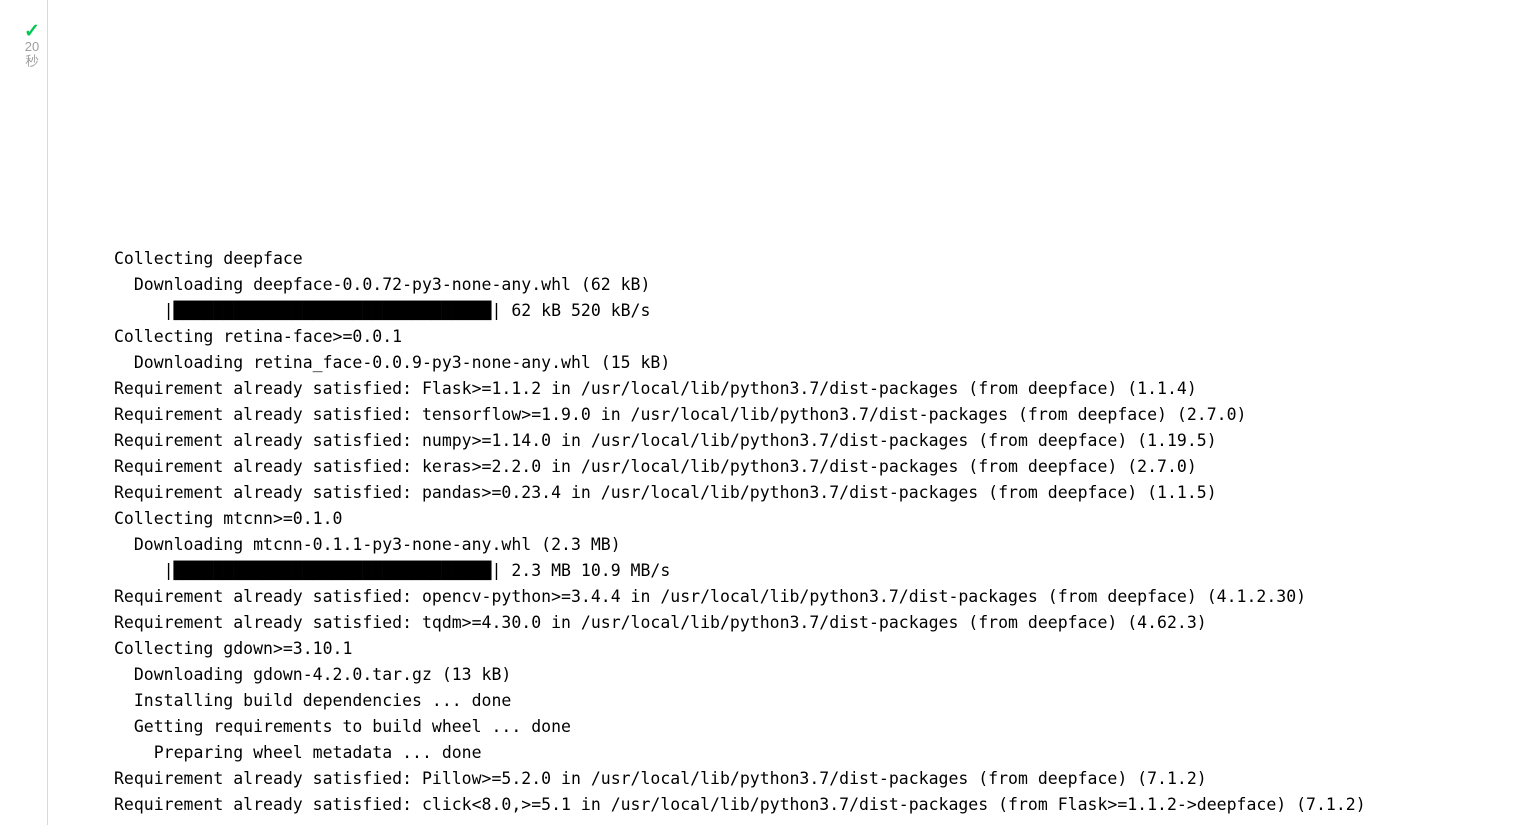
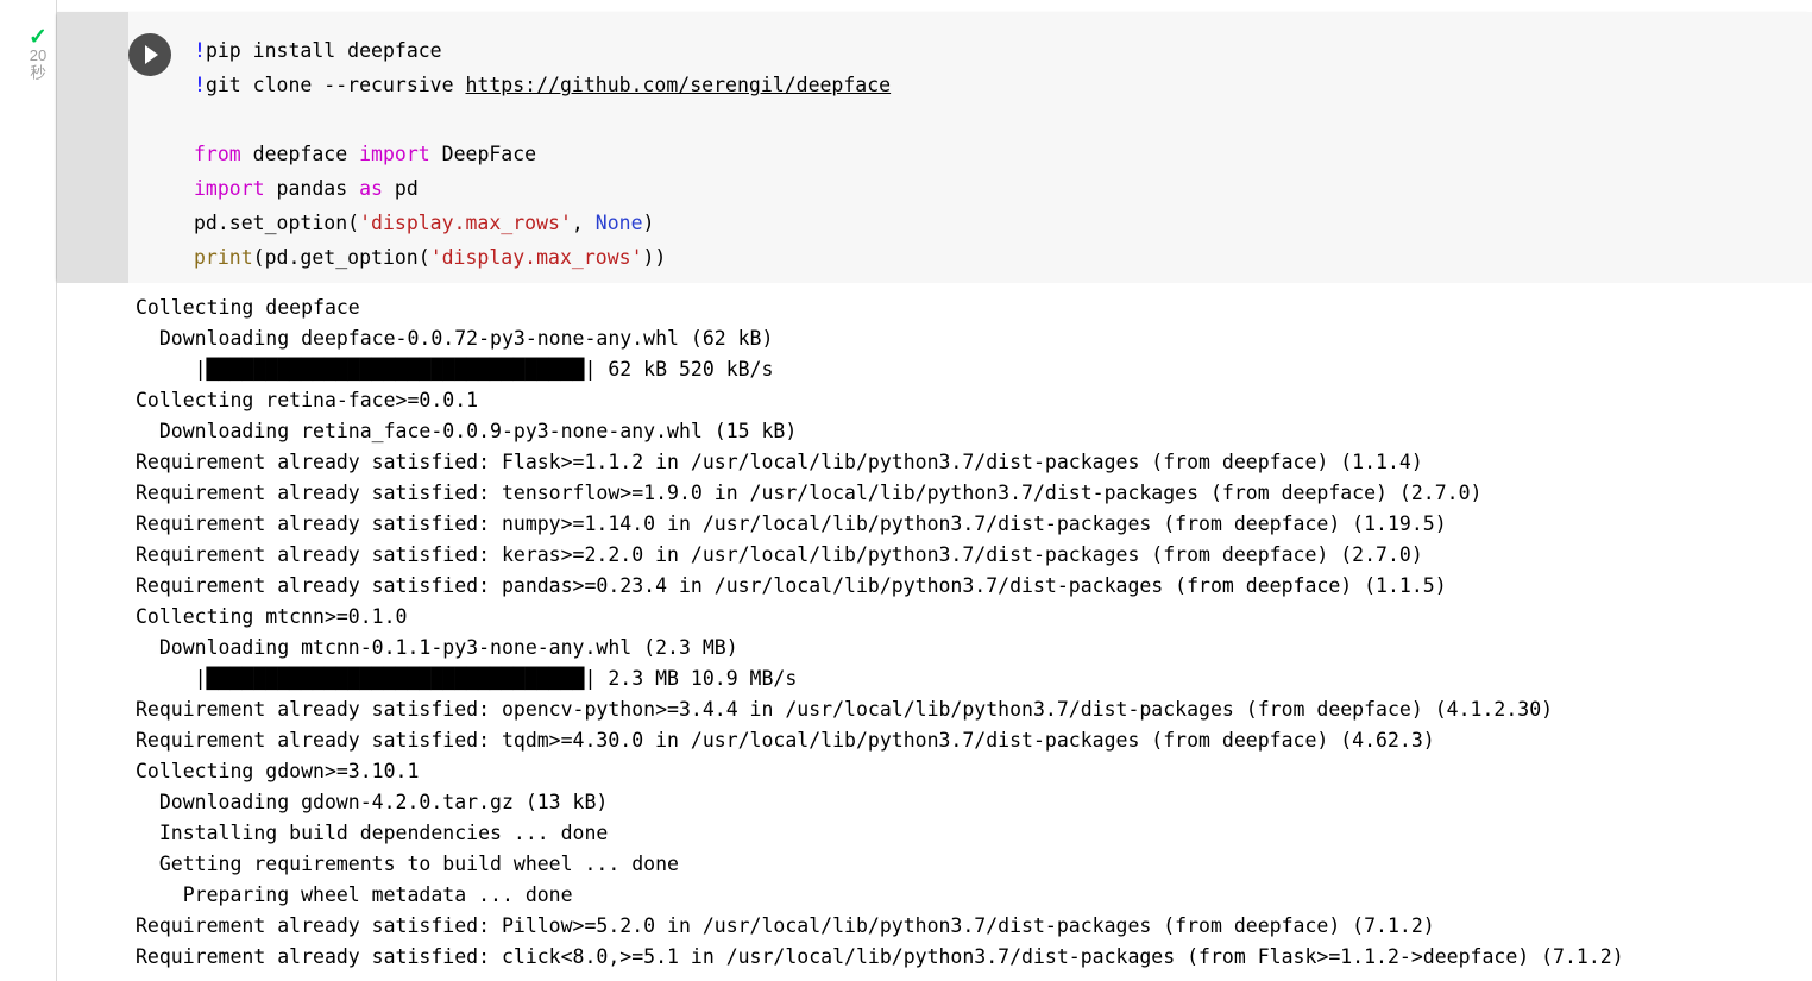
  ✓
  20
  秒
+ !pip install deepface !git clone --recursive https://github.com/serengil/deepface from deepface import DeepFace import pandas as pd pd.set_option('display.max_rows', None) print(pd.get_option('display.max_rows'))
  Collecting deepface
  Downloading deepface-0.0.72-py3-none-any.whl (62 kB)
  |████████████████████████████████| 62 kB 520 kB/s
  Collecting retina-face>=0.0.1
  Downloading retina_face-0.0.9-py3-none-any.whl (15 kB)
  Requirement already satisfied: Flask>=1.1.2 in /usr/local/lib/python3.7/dist-packages (from deepface) (1.1.4)
  Requirement already satisfied: tensorflow>=1.9.0 in /usr/local/lib/python3.7/dist-packages (from deepface) (2.7.0)
  Requirement already satisfied: numpy>=1.14.0 in /usr/local/lib/python3.7/dist-packages (from deepface) (1.19.5)
  Requirement already satisfied: keras>=2.2.0 in /usr/local/lib/python3.7/dist-packages (from deepface) (2.7.0)
  Requirement already satisfied: pandas>=0.23.4 in /usr/local/lib/python3.7/dist-packages (from deepface) (1.1.5)
  Collecting mtcnn>=0.1.0
  Downloading mtcnn-0.1.1-py3-none-any.whl (2.3 MB)
  |████████████████████████████████| 2.3 MB 10.9 MB/s
  Requirement already satisfied: opencv-python>=3.4.4 in /usr/local/lib/python3.7/dist-packages (from deepface) (4.1.2.30)
  Requirement already satisfied: tqdm>=4.30.0 in /usr/local/lib/python3.7/dist-packages (from deepface) (4.62.3)
  Collecting gdown>=3.10.1
  Downloading gdown-4.2.0.tar.gz (13 kB)
  Installing build dependencies ... done
  Getting requirements to build wheel ... done
  Preparing wheel metadata ... done
  Requirement already satisfied: Pillow>=5.2.0 in /usr/local/lib/python3.7/dist-packages (from deepface) (7.1.2)
  Requirement already satisfied: click<8.0,>=5.1 in /usr/local/lib/python3.7/dist-packages (from Flask>=1.1.2->deepface) (7.1.2)
